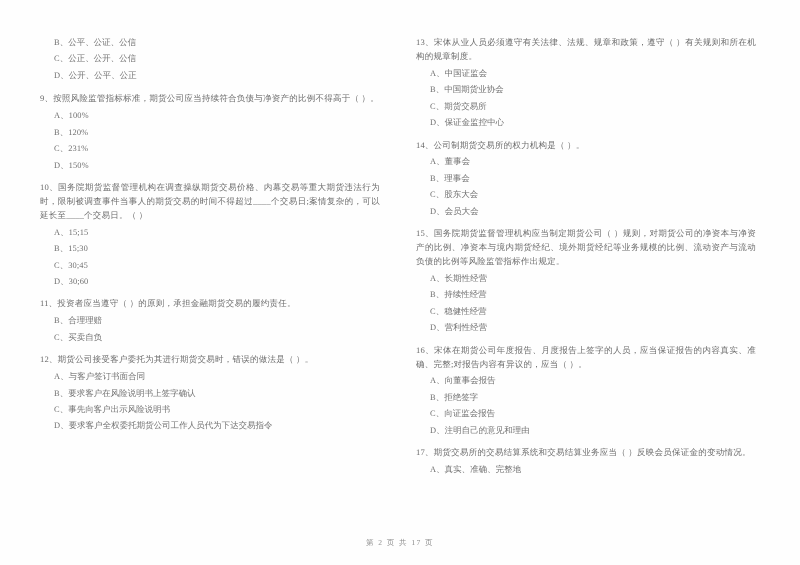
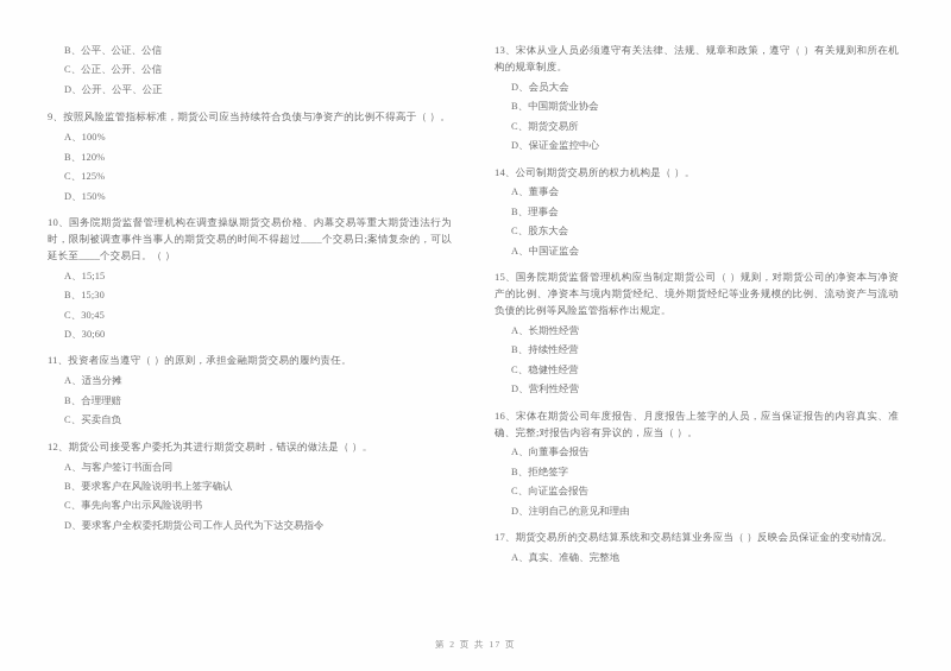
  B、公平、公证、公信
  C、公正、公开、公信
  D、公开、公平、公正
  9、按照风险监管指标标准，期货公司应当持续符合负债与净资产的比例不得高于（ ）。
  A、100%
  B、120%
- C、231%
+ C、125%
  D、150%
  10、国务院期货监督管理机构在调查操纵期货交易价格、内幕交易等重大期货违法行为时，限制被调查事件当事人的期货交易的时间不得超过____个交易日;案情复杂的，可以延长至____个交易日。（ ）
  A、15;15
  B、15;30
  C、30;45
  D、30;60
  11、投资者应当遵守（ ）的原则，承担金融期货交易的履约责任。
+ A、适当分摊
  B、合理理赔
  C、买卖自负
  12、期货公司接受客户委托为其进行期货交易时，错误的做法是（ ）。
  A、与客户签订书面合同
  B、要求客户在风险说明书上签字确认
  C、事先向客户出示风险说明书
  D、要求客户全权委托期货公司工作人员代为下达交易指令
  13、宋体从业人员必须遵守有关法律、法规、规章和政策，遵守（ ）有关规则和所在机构的规章制度。
- A、中国证监会
+ D、会员大会
  B、中国期货业协会
  C、期货交易所
  D、保证金监控中心
  14、公司制期货交易所的权力机构是（ ）。
  A、董事会
  B、理事会
  C、股东大会
- D、会员大会
+ A、中国证监会
  15、国务院期货监督管理机构应当制定期货公司（ ）规则，对期货公司的净资本与净资产的比例、净资本与境内期货经纪、境外期货经纪等业务规模的比例、流动资产与流动负债的比例等风险监管指标作出规定。
  A、长期性经营
  B、持续性经营
  C、稳健性经营
  D、营利性经营
  16、宋体在期货公司年度报告、月度报告上签字的人员，应当保证报告的内容真实、准确、完整;对报告内容有异议的，应当（ ）。
  A、向董事会报告
  B、拒绝签字
  C、向证监会报告
  D、注明自己的意见和理由
  17、期货交易所的交易结算系统和交易结算业务应当（ ）反映会员保证金的变动情况。
  A、真实、准确、完整地
  第 2 页 共 17 页
